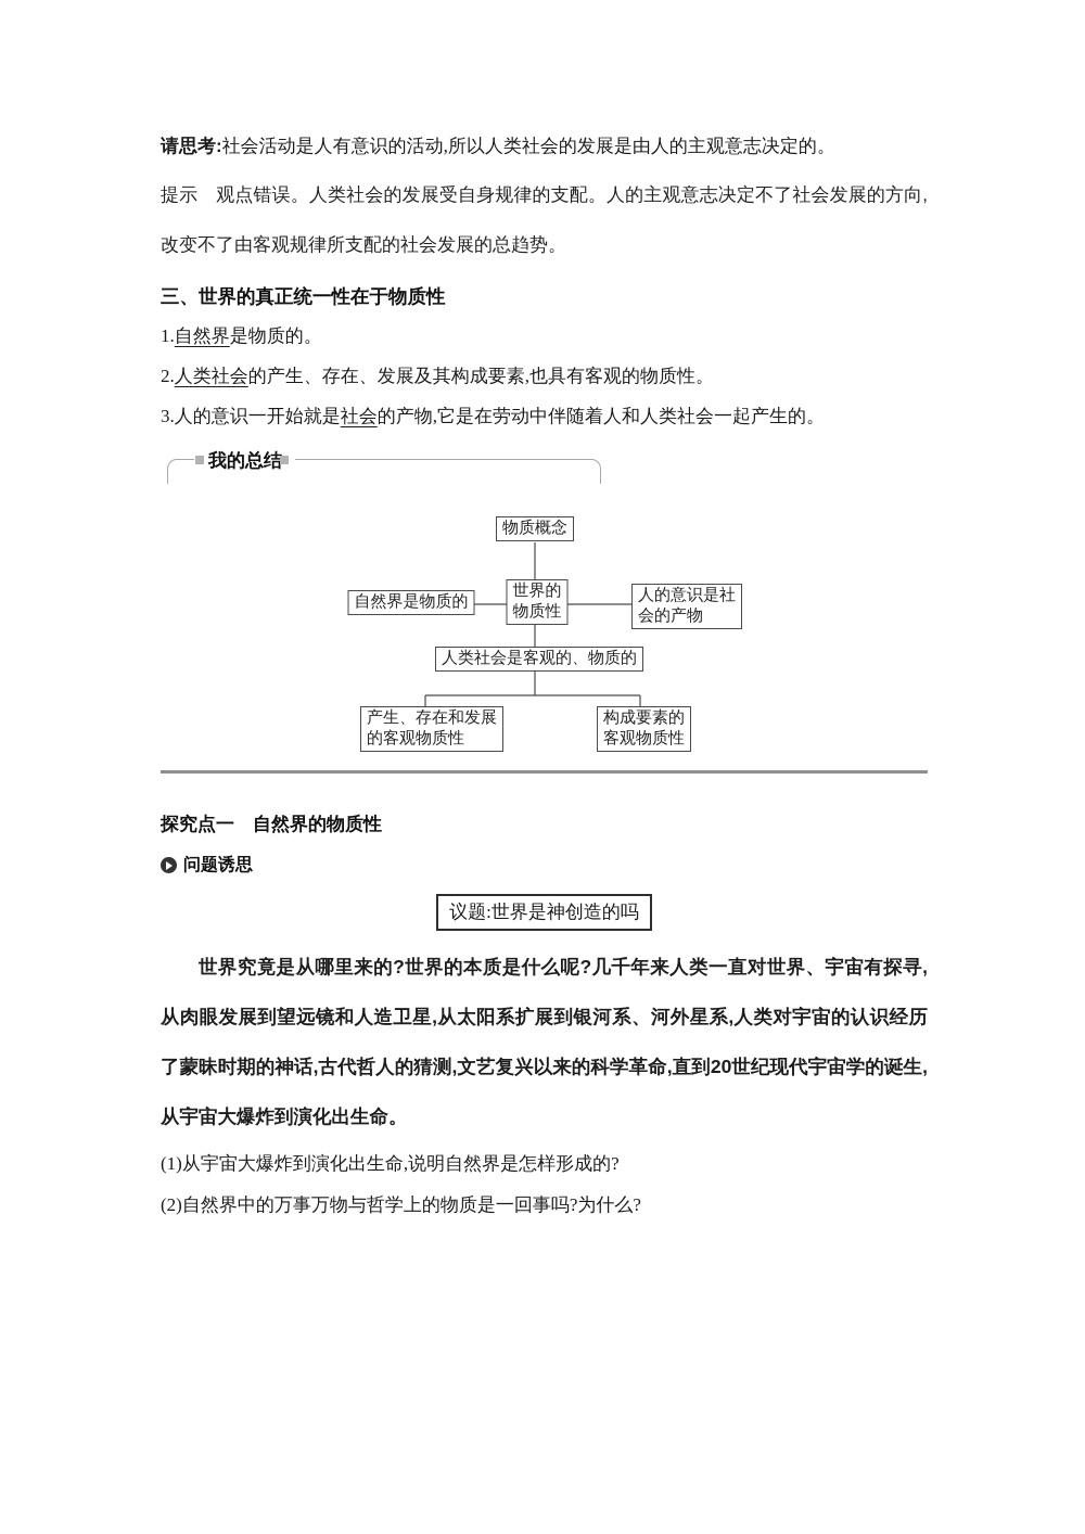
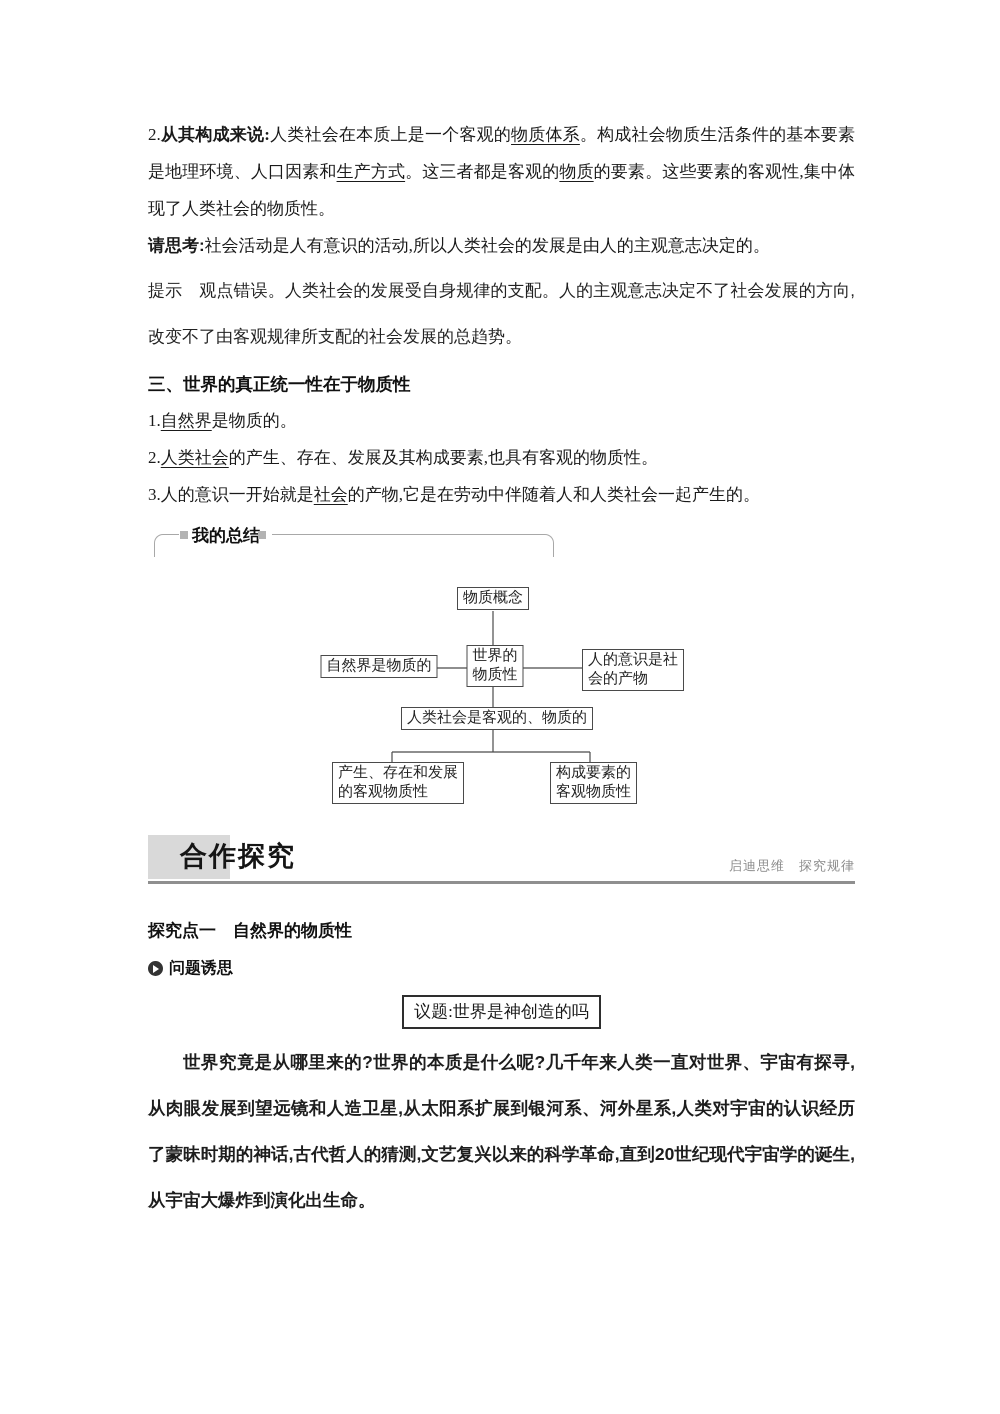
+ 2.从其构成来说:人类社会在本质上是一个客观的物质体系。构成社会物质生活条件的基本要素是地理环境、人口因素和生产方式。这三者都是客观的物质的要素。这些要素的客观性,集中体现了人类社会的物质性。
  请思考:社会活动是人有意识的活动,所以人类社会的发展是由人的主观意志决定的。
  提示 观点错误。人类社会的发展受自身规律的支配。人的主观意志决定不了社会发展的方向,改变不了由客观规律所支配的社会发展的总趋势。
  三、世界的真正统一性在于物质性
  1.自然界是物质的。
  2.人类社会的产生、存在、发展及其构成要素,也具有客观的物质性。
  3.人的意识一开始就是社会的产物,它是在劳动中伴随着人和人类社会一起产生的。
  我的总结
  物质概念
  世界的
  物质性
  自然界是物质的
  人的意识是社
  会的产物
  人类社会是客观的、物质的
  产生、存在和发展
  的客观物质性
  构成要素的
  客观物质性
+ 合作探究
+ 启迪思维 探究规律
  探究点一 自然界的物质性
  问题诱思
  议题:世界是神创造的吗
  世界究竟是从哪里来的?世界的本质是什么呢?几千年来人类一直对世界、宇宙有探寻,从肉眼发展到望远镜和人造卫星,从太阳系扩展到银河系、河外星系,人类对宇宙的认识经历了蒙昧时期的神话,古代哲人的猜测,文艺复兴以来的科学革命,直到20世纪现代宇宙学的诞生,从宇宙大爆炸到演化出生命。
- (1)从宇宙大爆炸到演化出生命,说明自然界是怎样形成的?
- (2)自然界中的万事万物与哲学上的物质是一回事吗?为什么?
